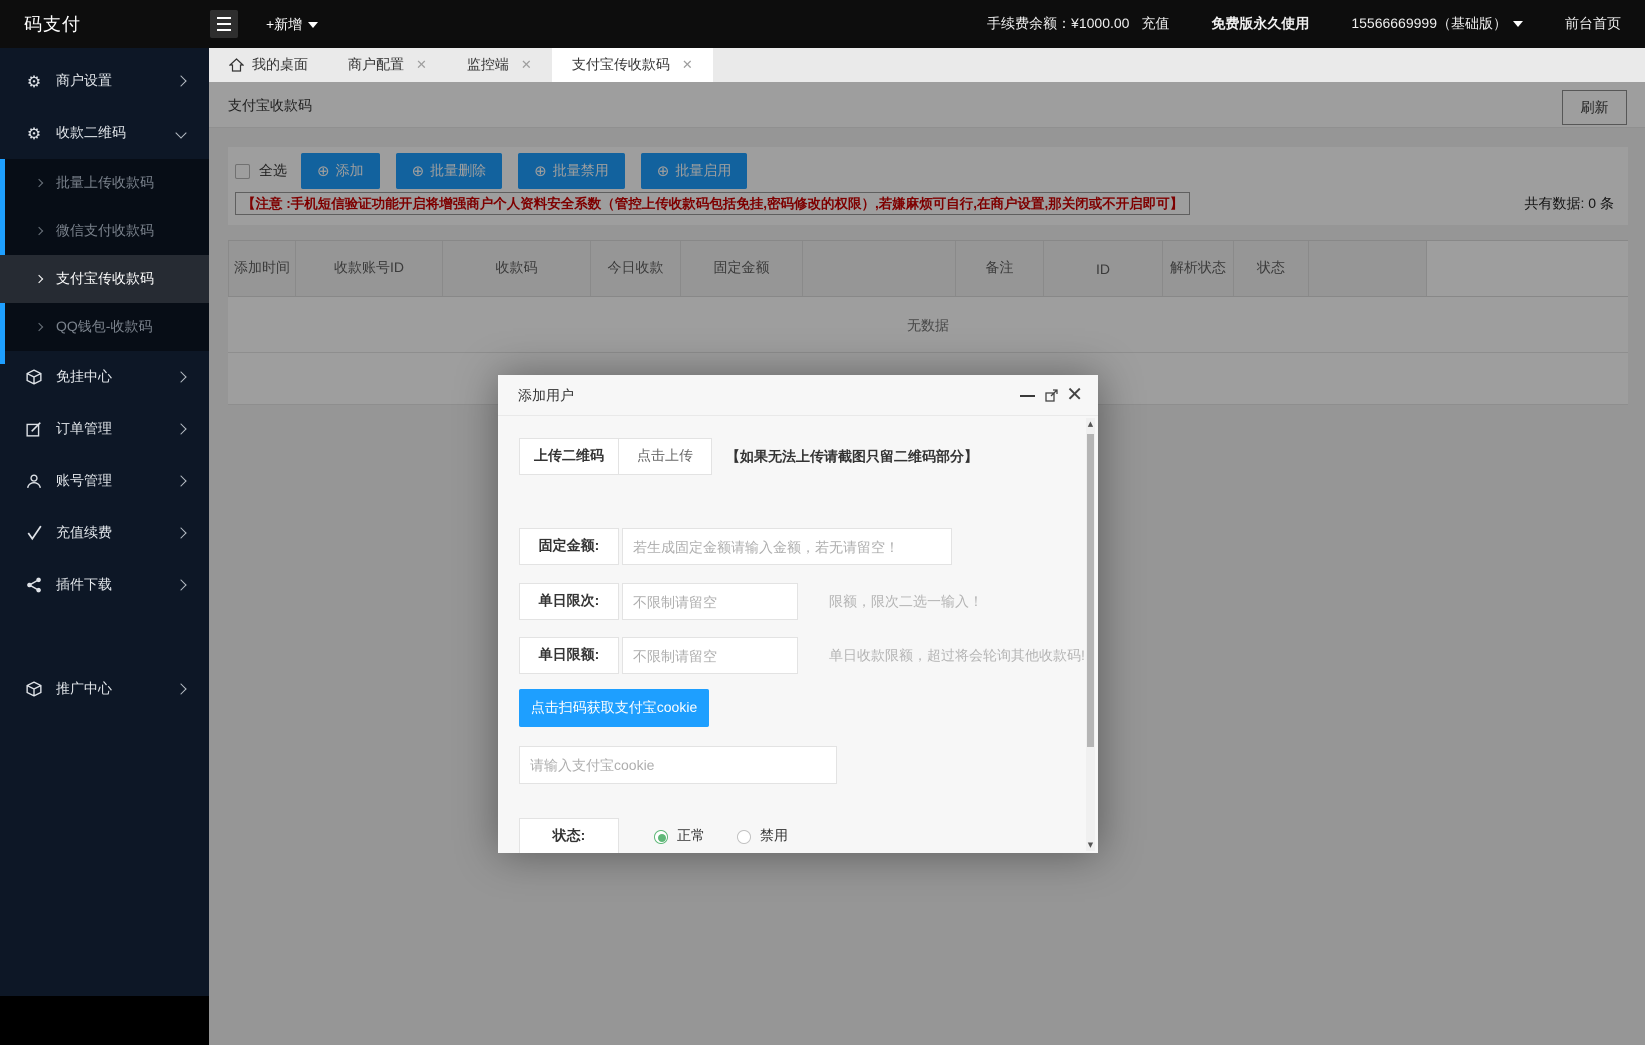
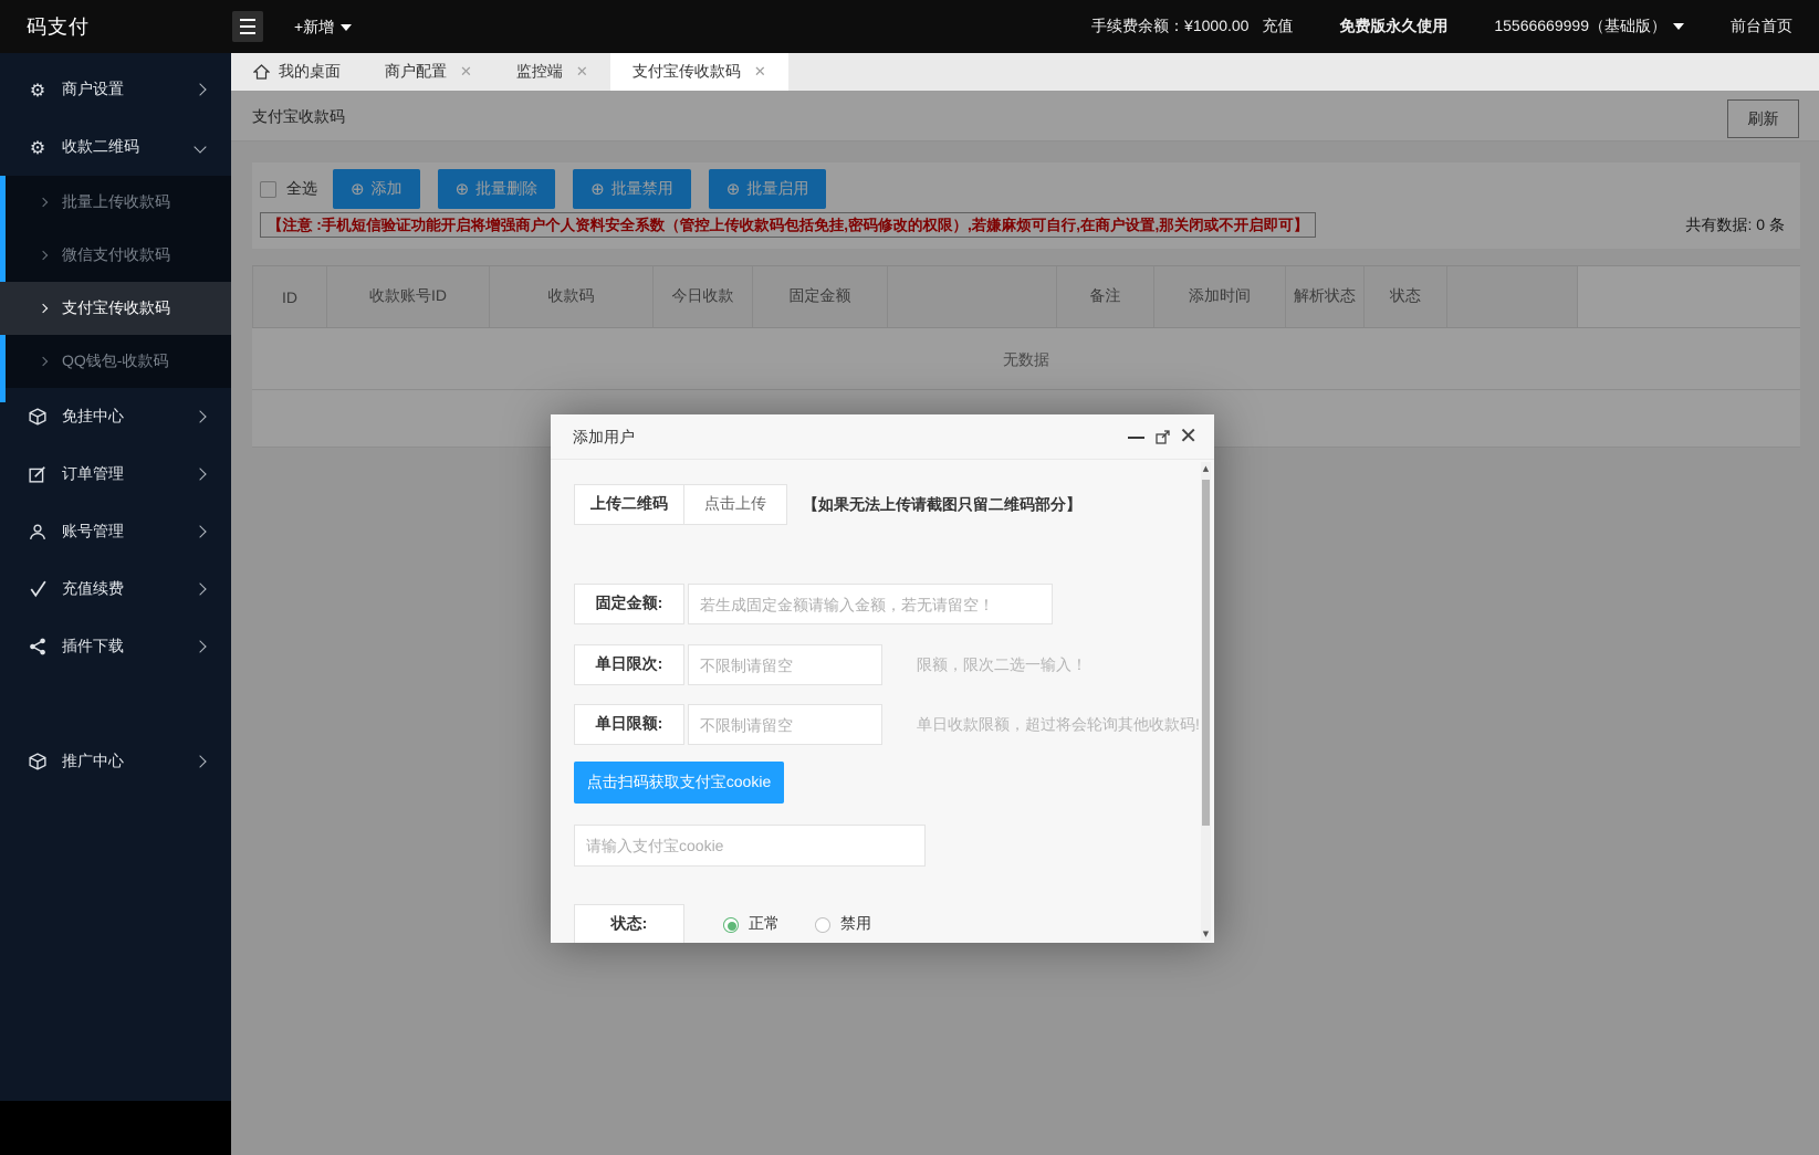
  码支付
  +新增
  手续费余额：¥1000.00 充值
  免费版永久使用
  15566669999（基础版）
  前台首页
  ⚙
  商户设置
  ⚙
  收款二维码
  批量上传收款码
  微信支付收款码
  支付宝传收款码
  QQ钱包-收款码
  免挂中心
  订单管理
  账号管理
  充值续费
  插件下载
  推广中心
  我的桌面
  商户配置
  ✕
  监控端
  ✕
  支付宝传收款码
  ✕
  支付宝收款码
  刷新
  全选
  ⊕
  添加
  ⊕
  批量删除
  ⊕
  批量禁用
  ⊕
  批量启用
  【注意 :手机短信验证功能开启将增强商户个人资料安全系数（管控上传收款码包括免挂,密码修改的权限）,若嫌麻烦可自行,在商户设置,那关闭或不开启即可】
  共有数据: 0 条
- 添加时间
+ ID
  收款账号ID
  收款码
  今日收款
  固定金额
  备注
- ID
+ 添加时间
  解析状态
  状态
  无数据
  添加用户
  ✕
  上传二维码
  点击上传
  【如果无法上传请截图只留二维码部分】
  固定金额:
  若生成固定金额请输入金额，若无请留空！
  单日限次:
  不限制请留空
  限额，限次二选一输入！
  单日限额:
  不限制请留空
  单日收款限额，超过将会轮询其他收款码!
  点击扫码获取支付宝cookie
  请输入支付宝cookie
  状态:
  正常
  禁用
  ▲
  ▼
